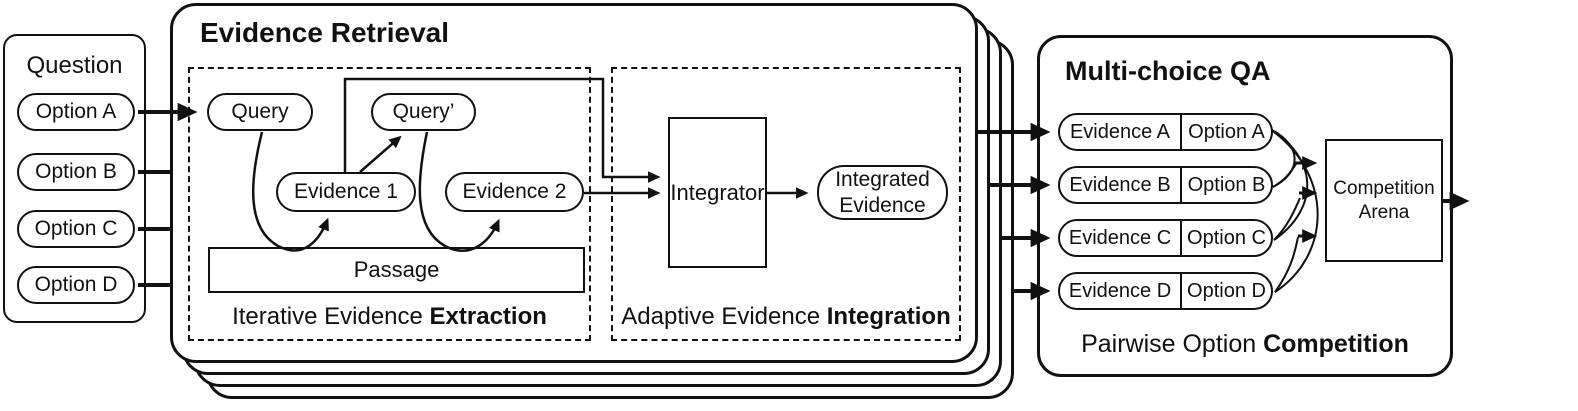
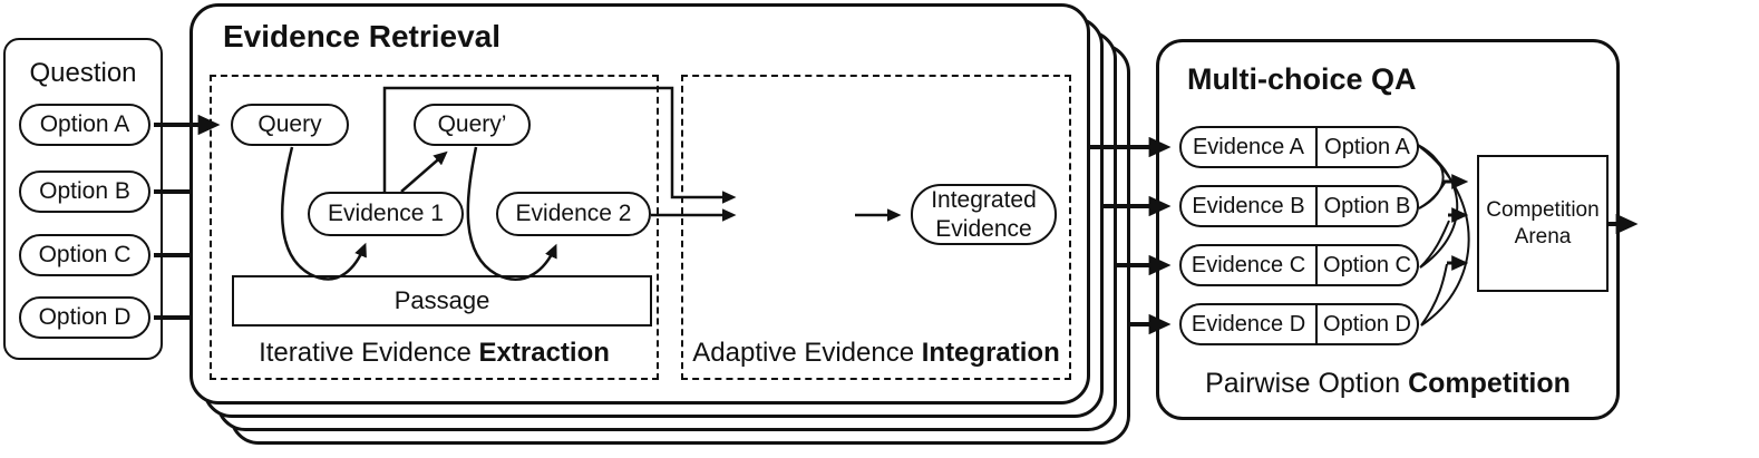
  Question
  Option A
  Option B
  Option C
  Option D
  Evidence Retrieval
  Query
  Query’
  Evidence 1
  Evidence 2
  Passage
  Iterative Evidence Extraction
- Integrator
  Integrated
  Evidence
  Adaptive Evidence Integration
  Multi-choice QA
  Evidence A
  Option A
  Evidence B
  Option B
  Evidence C
  Option C
  Evidence D
  Option D
  Pairwise Option Competition
  Competition
  Arena
